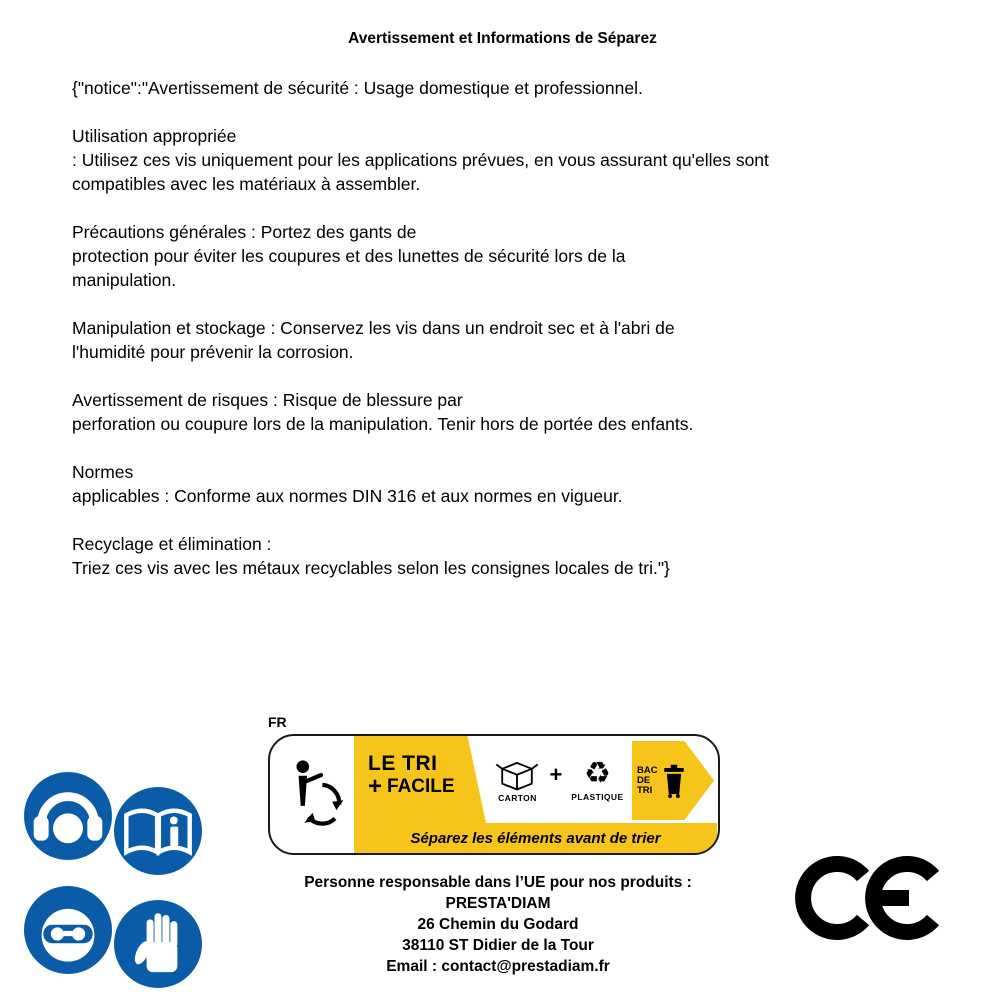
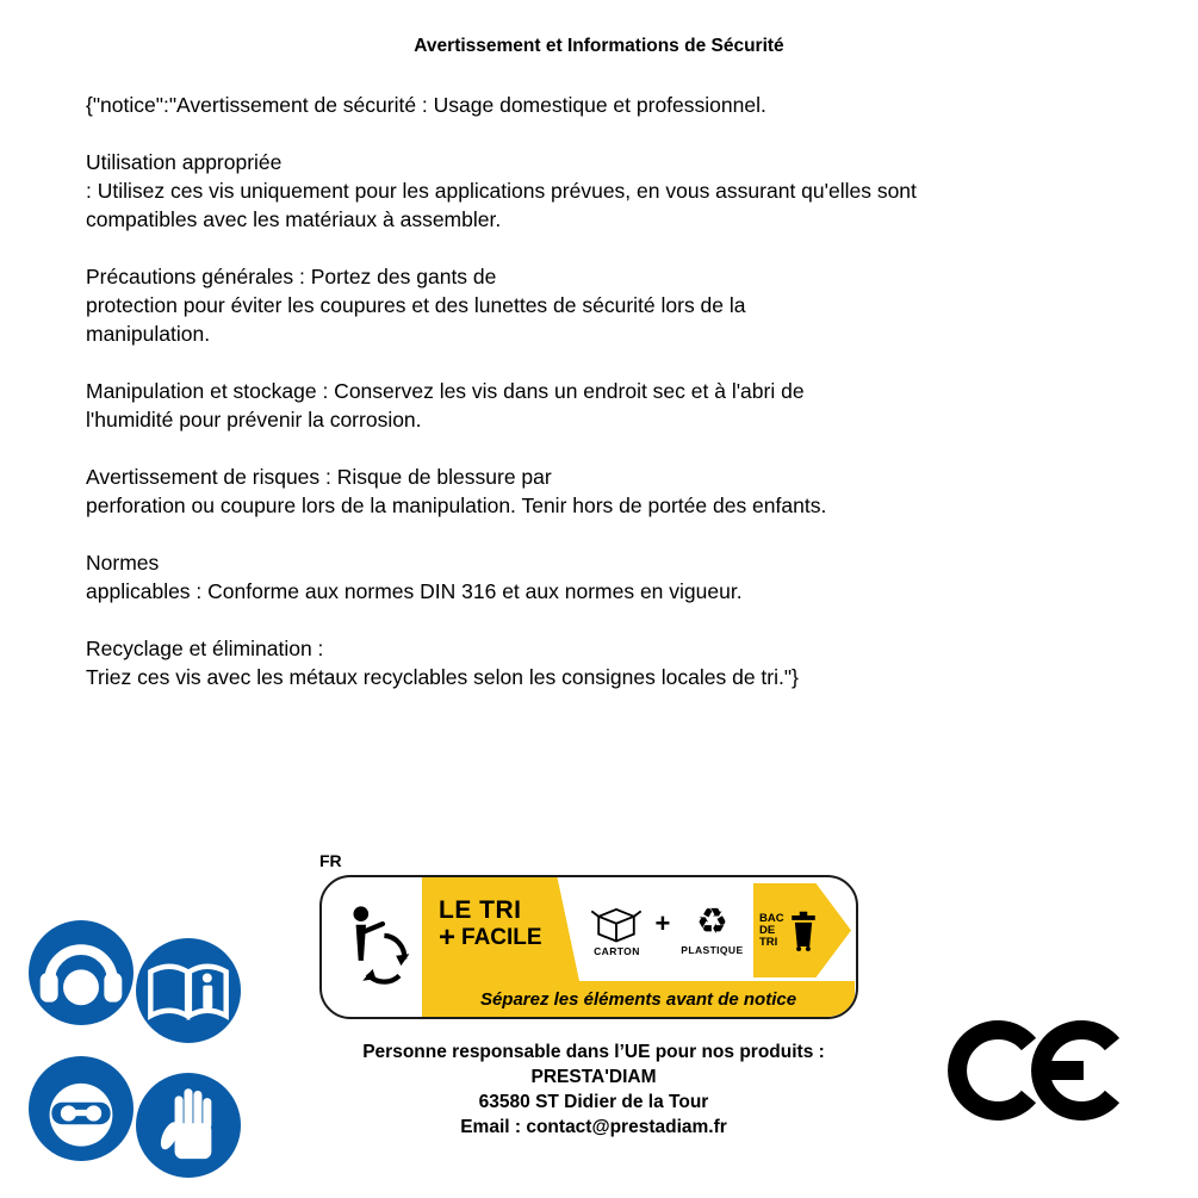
- Avertissement et Informations de Séparez
+ Avertissement et Informations de Sécurité
  {"notice":"Avertissement de sécurité : Usage domestique et professionnel.
  Utilisation appropriée
  : Utilisez ces vis uniquement pour les applications prévues, en vous assurant qu'elles sont
  compatibles avec les matériaux à assembler.
  Précautions générales : Portez des gants de
  protection pour éviter les coupures et des lunettes de sécurité lors de la
  manipulation.
  Manipulation et stockage : Conservez les vis dans un endroit sec et à l'abri de
  l'humidité pour prévenir la corrosion.
  Avertissement de risques : Risque de blessure par
  perforation ou coupure lors de la manipulation. Tenir hors de portée des enfants.
  Normes
  applicables : Conforme aux normes DIN 316 et aux normes en vigueur.
  Recyclage et élimination :
  Triez ces vis avec les métaux recyclables selon les consignes locales de tri."}
  FR
  LE TRI
  +
  FACILE
  CARTON
  +
  ♻
  PLASTIQUE
  BAC
  DE
  TRI
- Séparez les éléments avant de trier
+ Séparez les éléments avant de notice
  Personne responsable dans l’UE pour nos produits :
  PRESTA'DIAM
- 26 Chemin du Godard
- 38110 ST Didier de la Tour
+ 63580 ST Didier de la Tour
  Email : contact@prestadiam.fr
